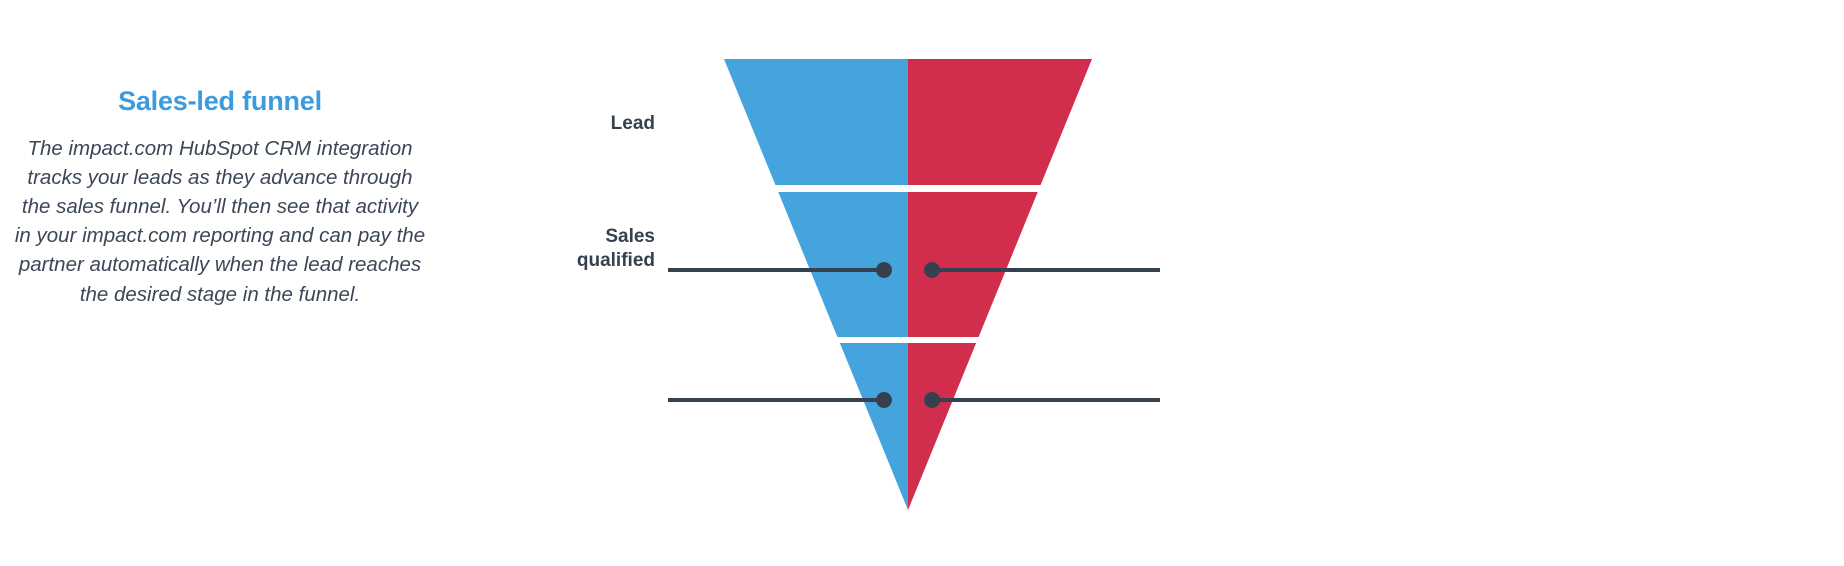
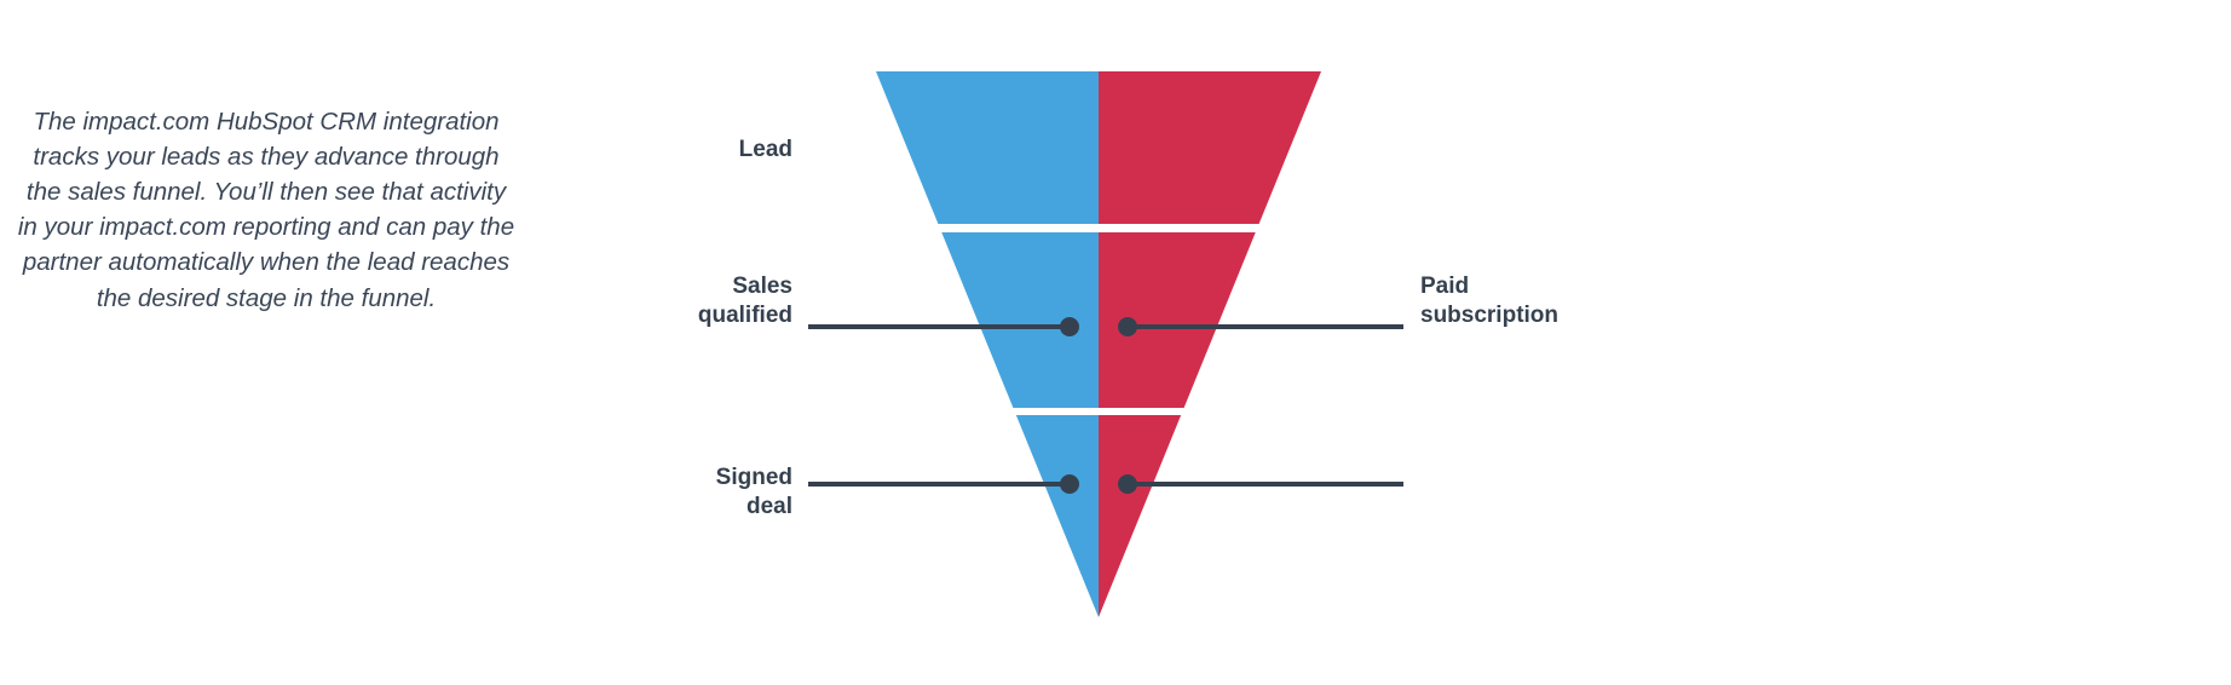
- Sales-led funnel
  The impact.com HubSpot CRM integration tracks your leads as they advance through the sales funnel. You’ll then see that activity in your impact.com reporting and can pay the partner automatically when the lead reaches the desired stage in the funnel.
  Lead
  Sales
  qualified
+ Signed
+ deal
+ Paid
+ subscription
